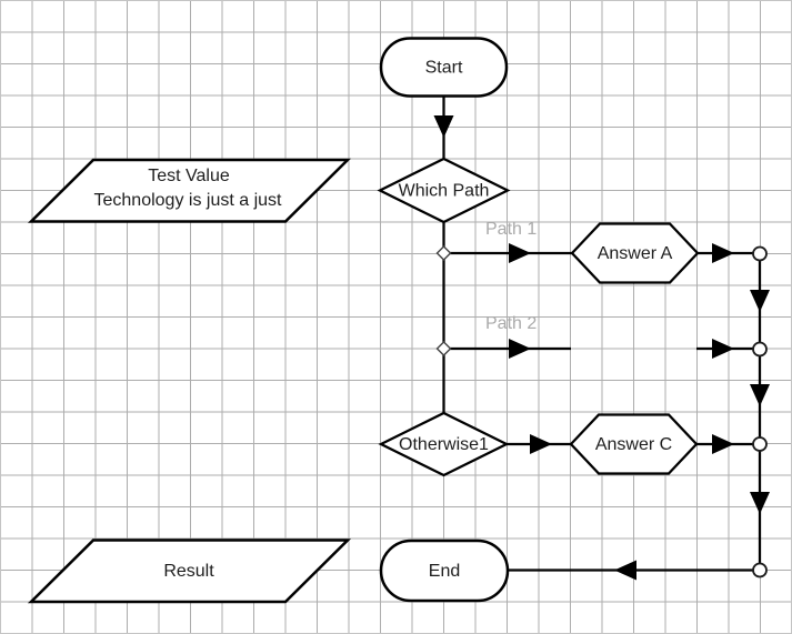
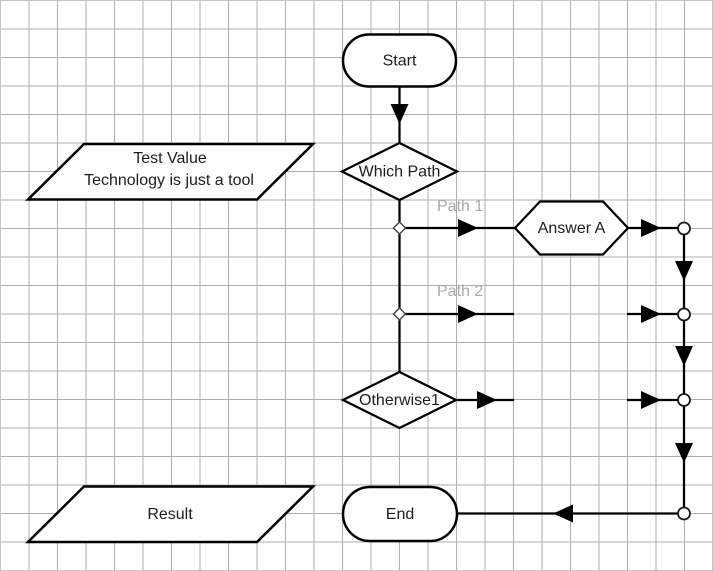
  Start
  Test Value
- Technology is just a just
+ Technology is just a tool
  Which Path
  Answer A
  Otherwise1
- Answer C
  Result
  End
  Path 1
  Path 2
